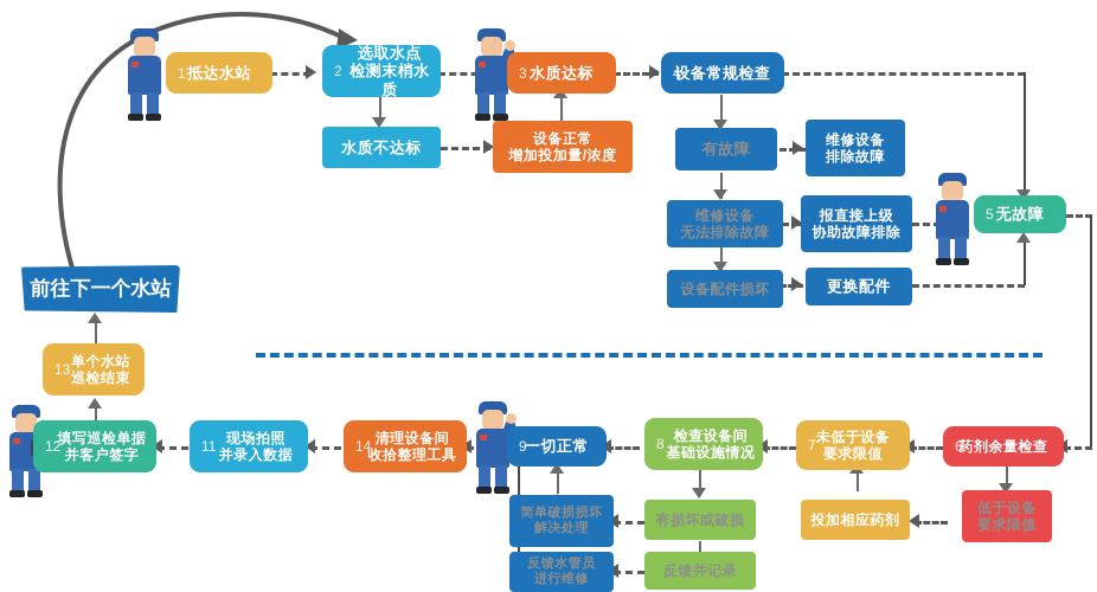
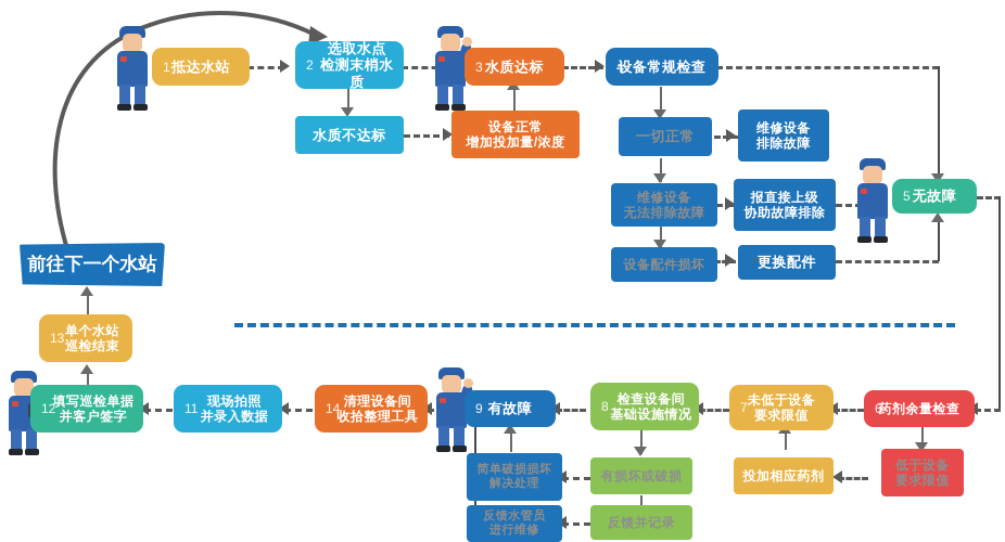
  1
  抵达水站
  2
  选取水点
  检测末梢水质
  水质不达标
  3
  水质达标
  设备正常
  增加投加量/浓度
  4
  设备常规检查
- 有故障
+ 一切正常
  维修设备
  无法排除故障
  设备配件损坏
  维修设备
  排除故障
  报直接上级
  协助故障排除
  更换配件
  5
  无故障
  6
  药剂余量检查
  低于设备
  要求限值
  7
  未低于设备
  要求限值
  投加相应药剂
  8
  检查设备间
  基础设施情况
  有损坏或破损
  反馈并记录
  9
- 一切正常
+ 有故障
  简单破损损坏
  解决处理
  反馈水管员
  进行维修
  14
  清理设备间
  收拾整理工具
  11
  现场拍照
  并录入数据
  12
  填写巡检单据
  并客户签字
  13
  单个水站
  巡检结束
  前往下一个水站
